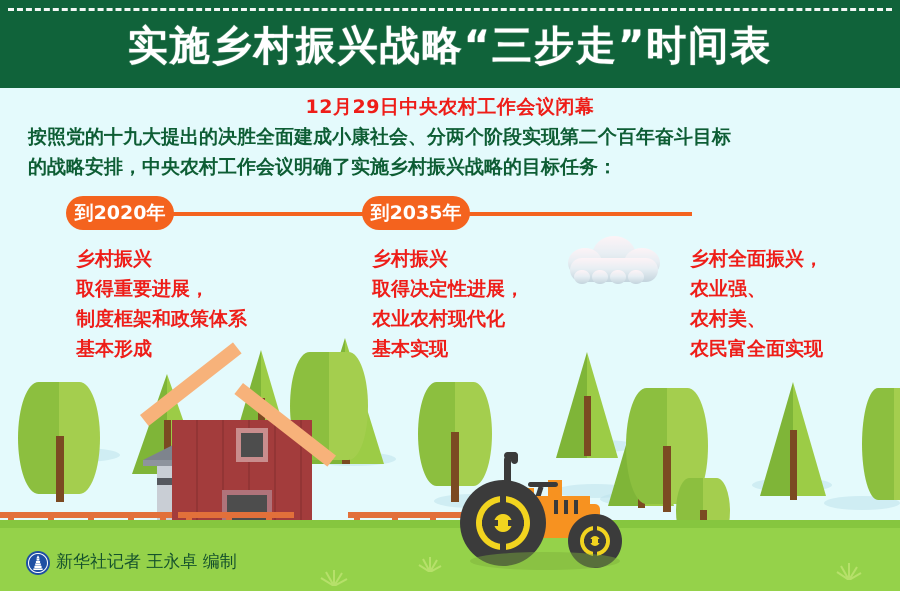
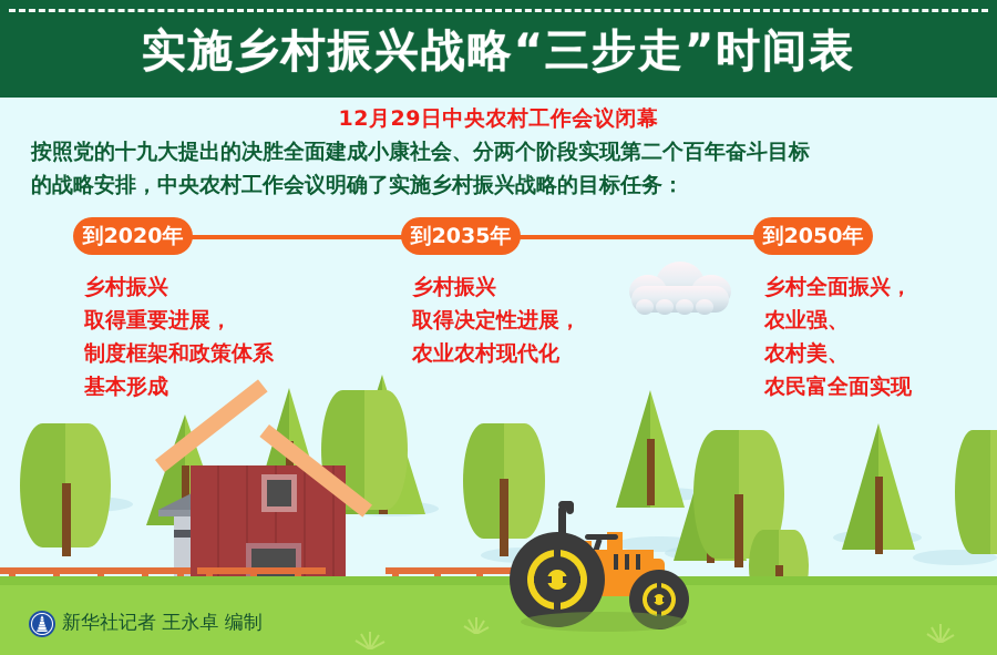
  实施乡村振兴战略“三步走”时间表
  12月29日中央农村工作会议闭幕
  按照党的十九大提出的决胜全面建成小康社会、分两个阶段实现第二个百年奋斗目标
  的战略安排，中央农村工作会议明确了实施乡村振兴战略的目标任务：
  到2020年
  到2035年
+ 到2050年
  乡村振兴
  取得重要进展，
  制度框架和政策体系
  基本形成
  乡村振兴
  取得决定性进展，
  农业农村现代化
- 基本实现
  乡村全面振兴，
  农业强、
  农村美、
  农民富全面实现
  新华社记者 王永卓 编制
